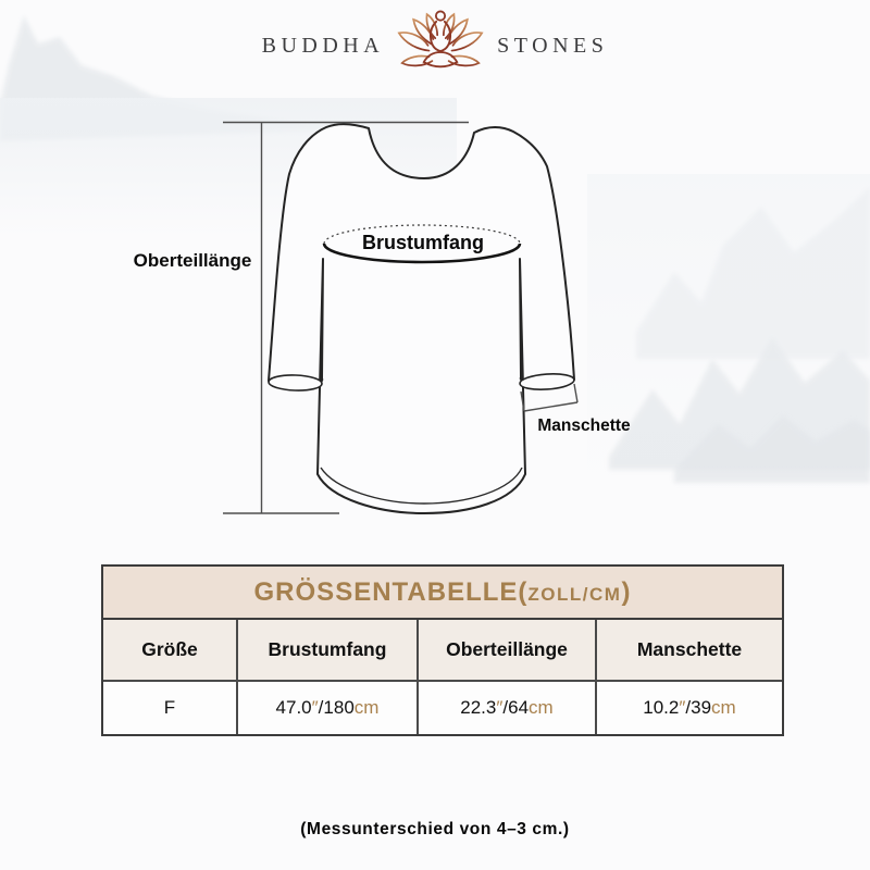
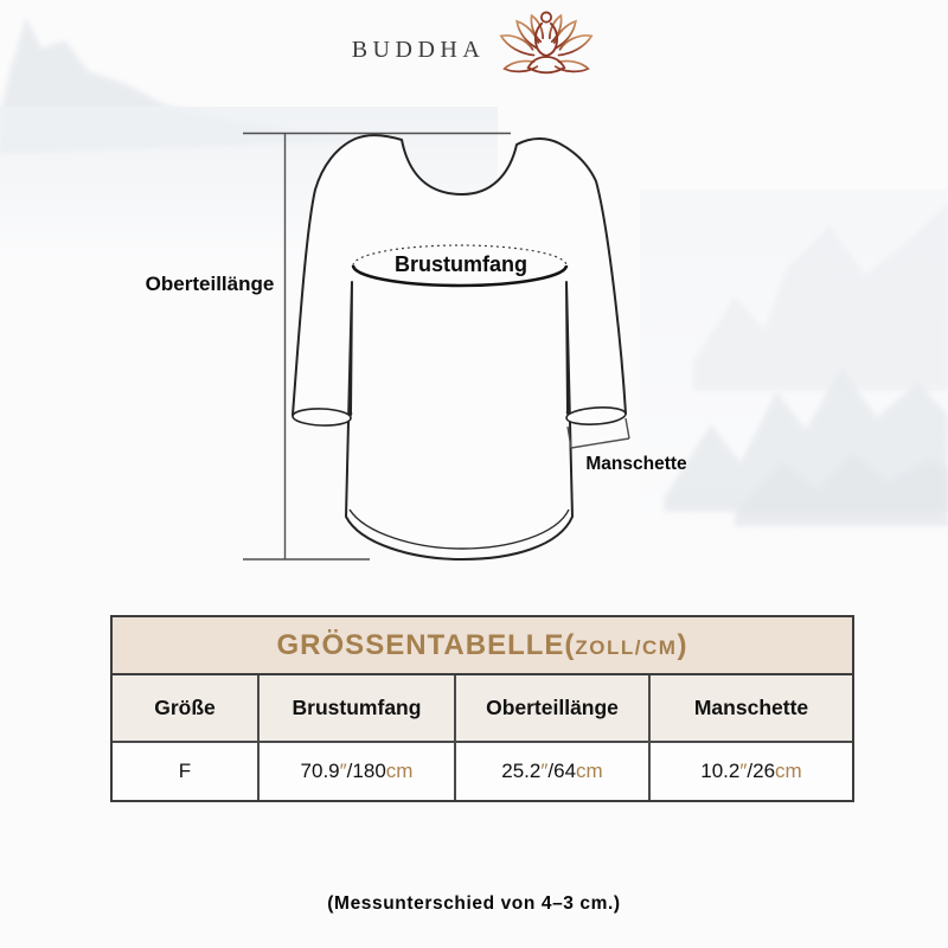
  BUDDHA
- STONES
  Oberteillänge
  Brustumfang
  Manschette
  GRÖSSENTABELLE(ZOLL/CM)
  Größe
  Brustumfang
  Oberteillänge
  Manschette
  F
- 47.0″/180cm
+ 70.9″/180cm
- 22.3″/64cm
+ 25.2″/64cm
- 10.2″/39cm
+ 10.2″/26cm
  (Messunterschied von 4–3 cm.)
